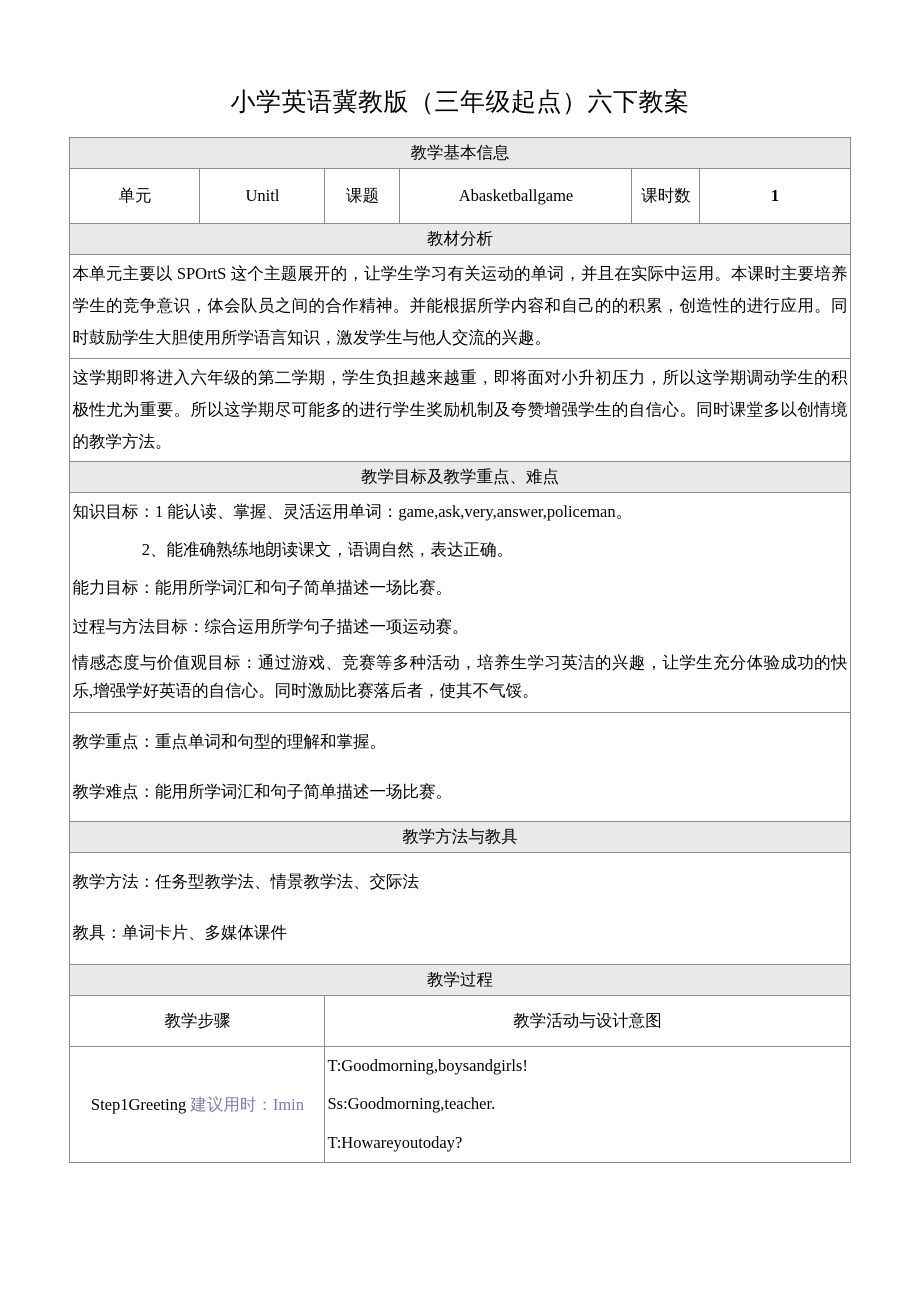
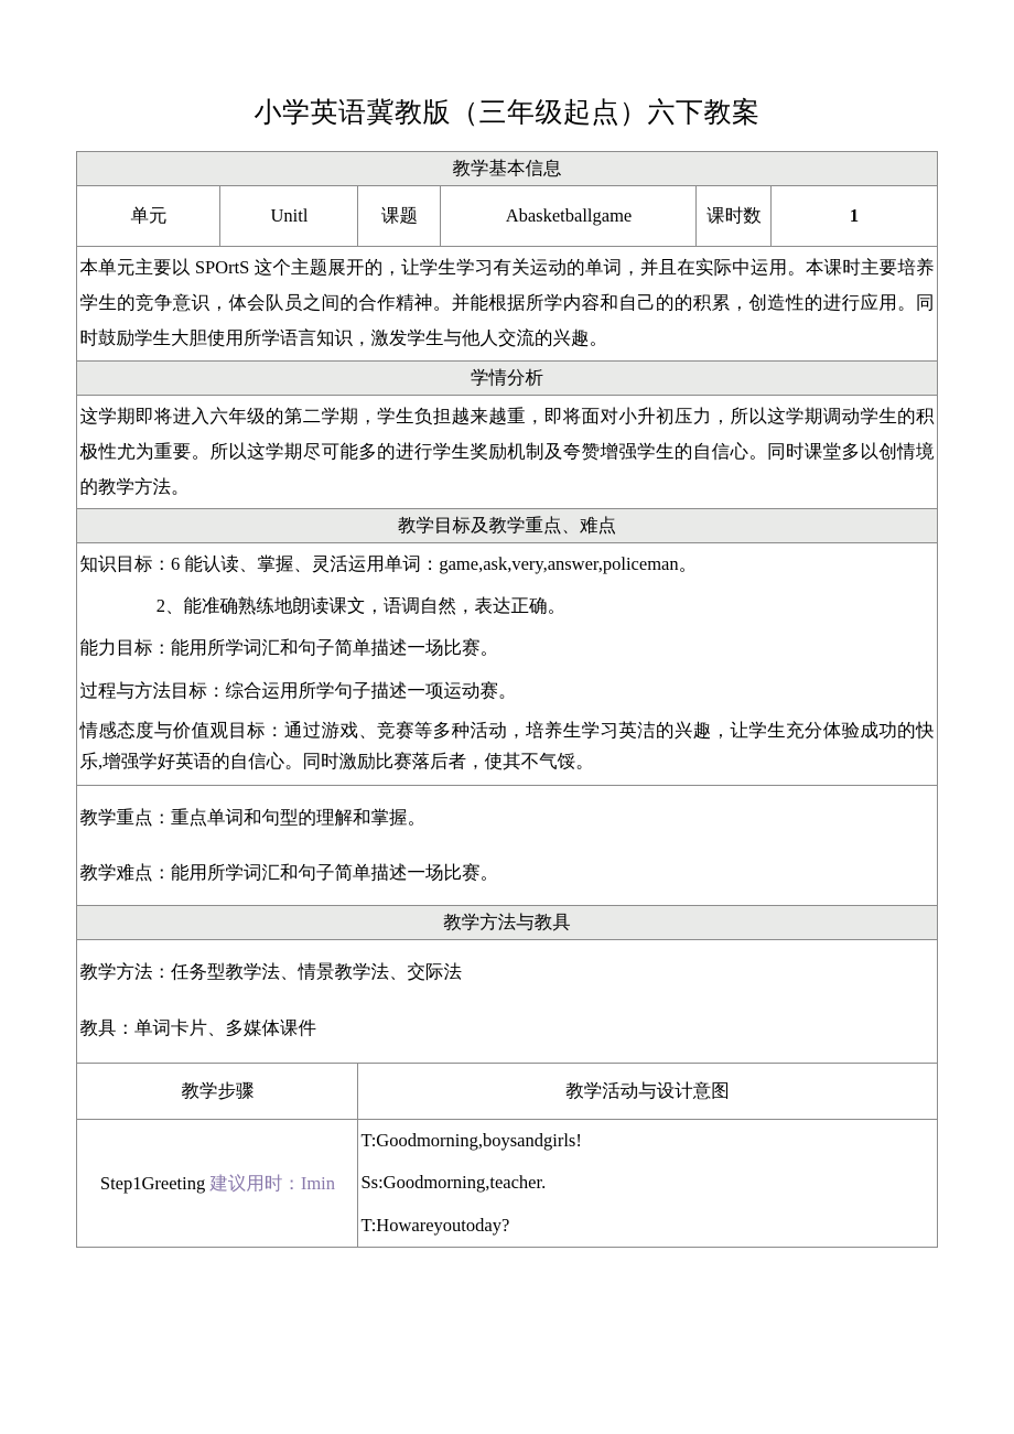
  小学英语冀教版（三年级起点）六下教案
  教学基本信息
  单元	Unitl	课题	Abasketballgame	课时数	1
- 教材分析
  本单元主要以 SPOrtS 这个主题展开的，让学生学习有关运动的单词，并且在实际中运用。本课时主要培养学生的竞争意识，体会队员之间的合作精神。并能根据所学内容和自己的的积累，创造性的进行应用。同时鼓励学生大胆使用所学语言知识，激发学生与他人交流的兴趣。
+ 学情分析
  这学期即将进入六年级的第二学期，学生负担越来越重，即将面对小升初压力，所以这学期调动学生的积极性尤为重要。所以这学期尽可能多的进行学生奖励机制及夸赞增强学生的自信心。同时课堂多以创情境的教学方法。
  教学目标及教学重点、难点
- 知识目标：1 能认读、掌握、灵活运用单词：game,ask,very,answer,policeman。 2、能准确熟练地朗读课文，语调自然，表达正确。 能力目标：能用所学词汇和句子简单描述一场比赛。 过程与方法目标：综合运用所学句子描述一项运动赛。 情感态度与价值观目标：通过游戏、竞赛等多种活动，培养生学习英洁的兴趣，让学生充分体验成功的快乐,增强学好英语的自信心。同时激励比赛落后者，使其不气馁。
+ 知识目标：6 能认读、掌握、灵活运用单词：game,ask,very,answer,policeman。 2、能准确熟练地朗读课文，语调自然，表达正确。 能力目标：能用所学词汇和句子简单描述一场比赛。 过程与方法目标：综合运用所学句子描述一项运动赛。 情感态度与价值观目标：通过游戏、竞赛等多种活动，培养生学习英洁的兴趣，让学生充分体验成功的快乐,增强学好英语的自信心。同时激励比赛落后者，使其不气馁。
  教学重点：重点单词和句型的理解和掌握。 教学难点：能用所学词汇和句子简单描述一场比赛。
  教学方法与教具
  教学方法：任务型教学法、情景教学法、交际法 教具：单词卡片、多媒体课件
- 教学过程
  教学步骤	教学活动与设计意图
  Step1Greeting 建议用时：Imin	T:Goodmorning,boysandgirls! Ss:Goodmorning,teacher. T:Howareyoutoday?
